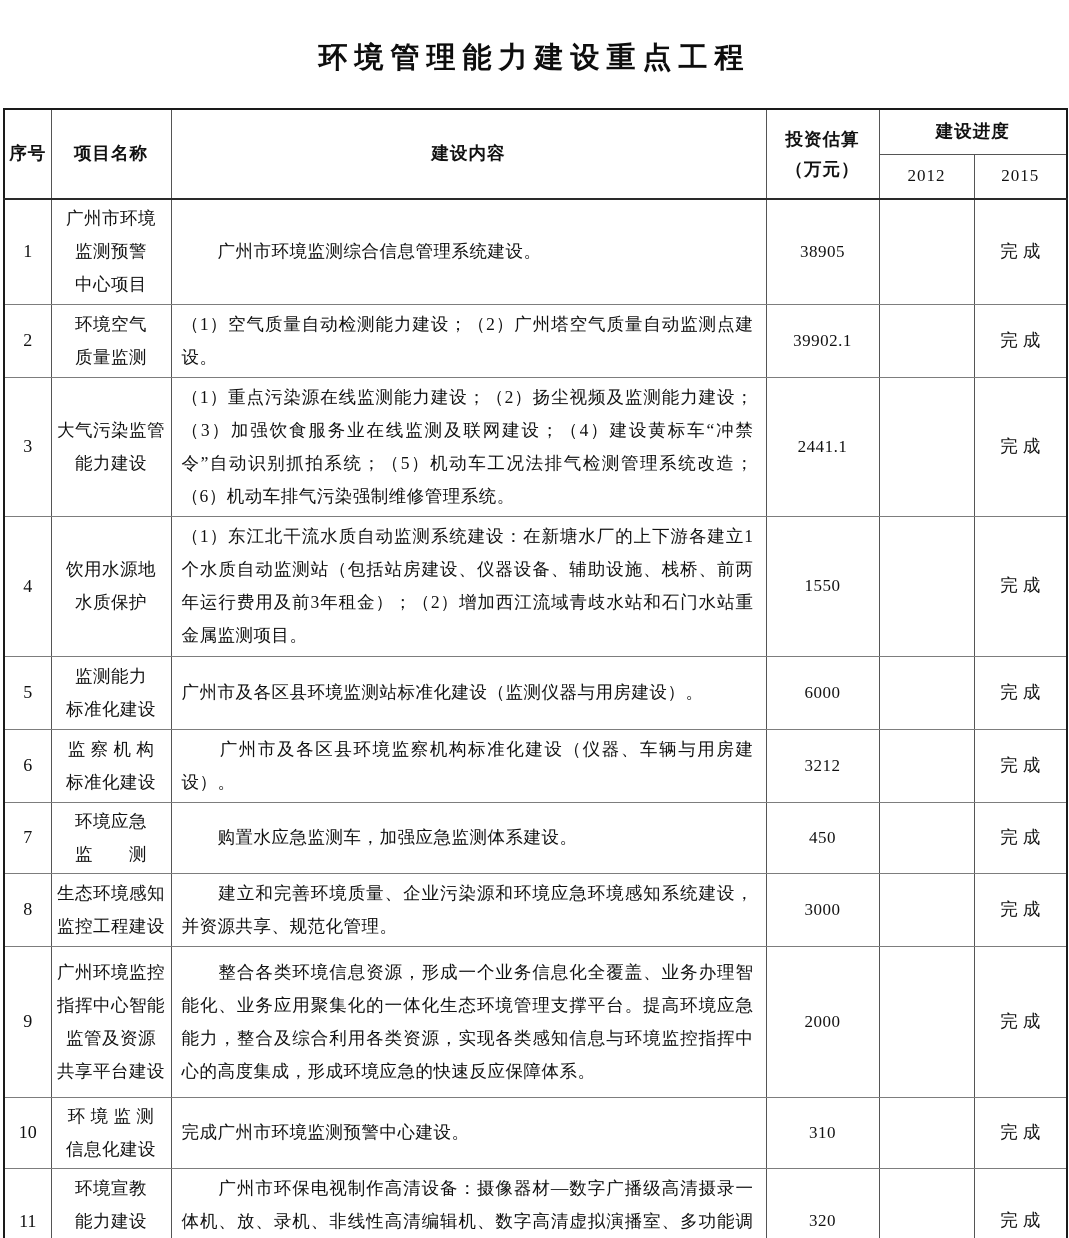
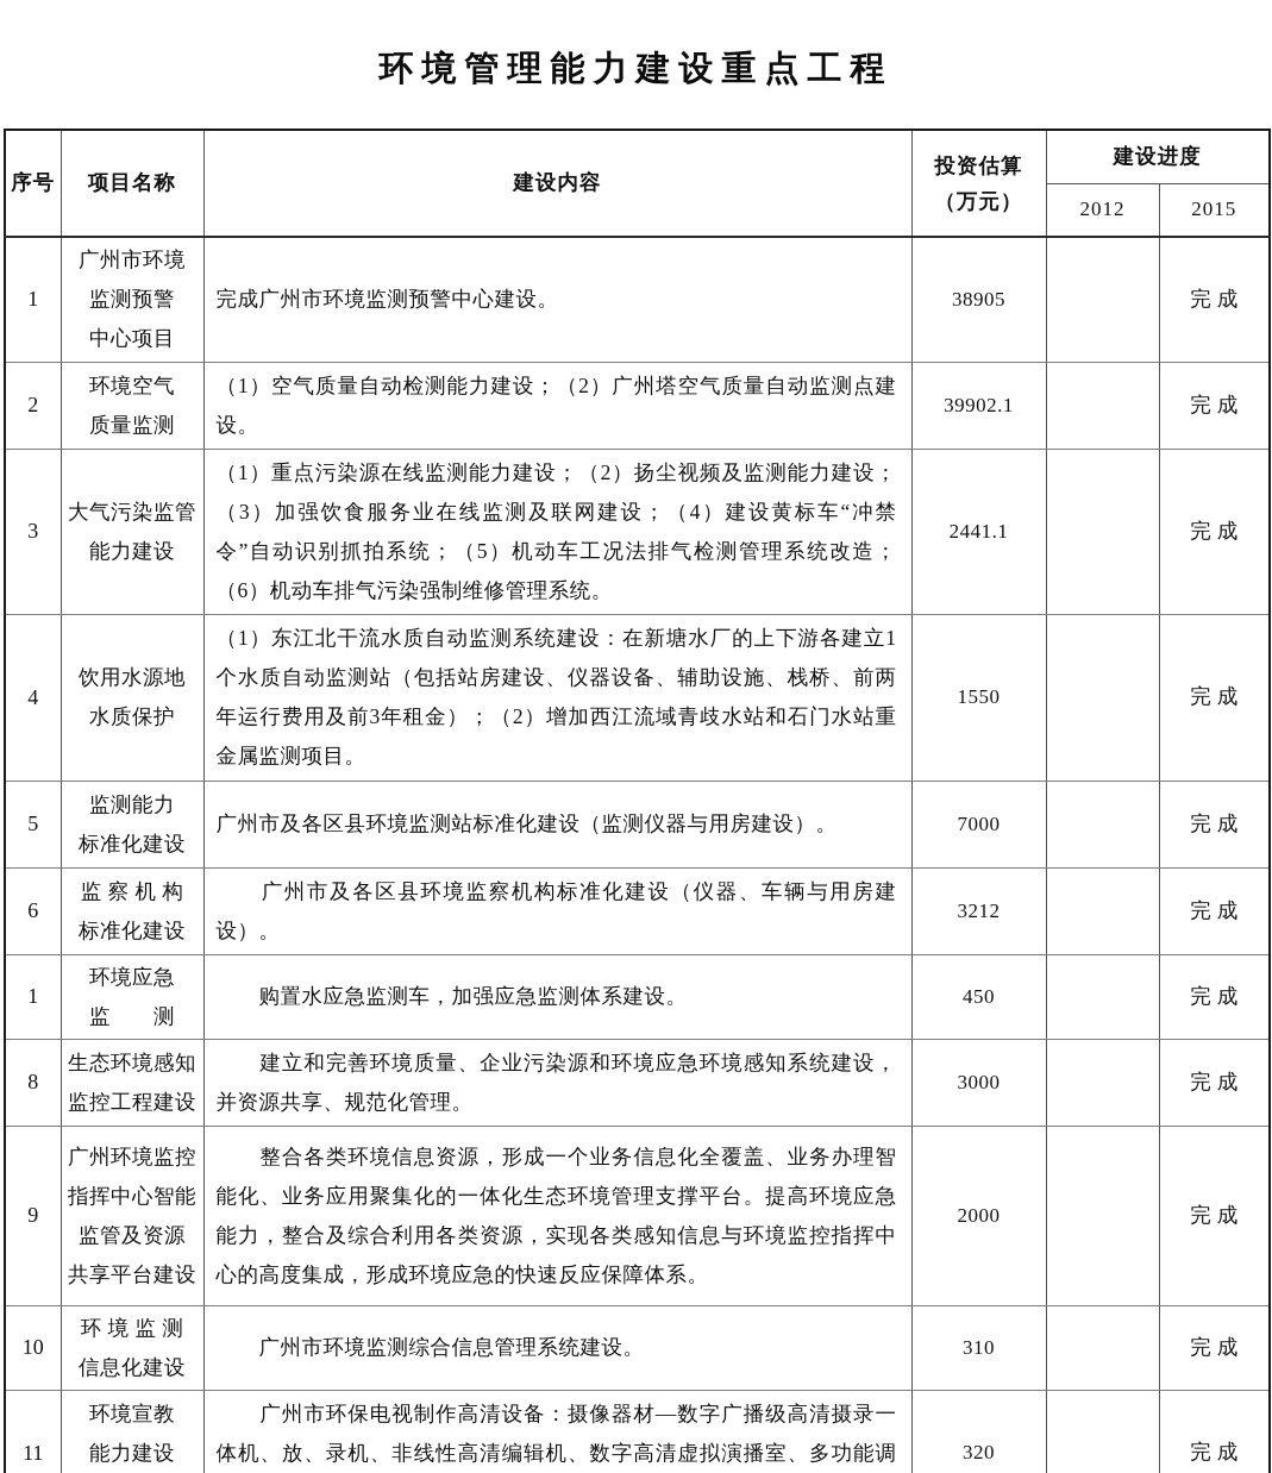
  环境管理能力建设重点工程
  序号	项目名称	建设内容	投资估算 （万元）	建设进度
  2012	2015
- 1	广州市环境 监测预警 中心项目	广州市环境监测综合信息管理系统建设。	38905		完成
+ 1	广州市环境 监测预警 中心项目	完成广州市环境监测预警中心建设。	38905		完成
  2	环境空气 质量监测	（1）空气质量自动检测能力建设；（2）广州塔空气质量自动监测点建设。	39902.1		完成
  3	大气污染监管 能力建设	（1）重点污染源在线监测能力建设；（2）扬尘视频及监测能力建设；（3）加强饮食服务业在线监测及联网建设；（4）建设黄标车“冲禁令”自动识别抓拍系统；（5）机动车工况法排气检测管理系统改造；（6）机动车排气污染强制维修管理系统。	2441.1		完成
  4	饮用水源地 水质保护	（1）东江北干流水质自动监测系统建设：在新塘水厂的上下游各建立1个水质自动监测站（包括站房建设、仪器设备、辅助设施、栈桥、前两年运行费用及前3年租金）；（2）增加西江流域青歧水站和石门水站重金属监测项目。	1550		完成
- 5	监测能力 标准化建设	广州市及各区县环境监测站标准化建设（监测仪器与用房建设）。	6000		完成
+ 5	监测能力 标准化建设	广州市及各区县环境监测站标准化建设（监测仪器与用房建设）。	7000		完成
  6	监 察 机 构 标准化建设	广州市及各区县环境监察机构标准化建设（仪器、车辆与用房建设）。	3212		完成
- 7	环境应急 监 测	购置水应急监测车，加强应急监测体系建设。	450		完成
+ 1	环境应急 监 测	购置水应急监测车，加强应急监测体系建设。	450		完成
  8	生态环境感知 监控工程建设	建立和完善环境质量、企业污染源和环境应急环境感知系统建设，并资源共享、规范化管理。	3000		完成
  9	广州环境监控 指挥中心智能 监管及资源 共享平台建设	整合各类环境信息资源，形成一个业务信息化全覆盖、业务办理智能化、业务应用聚集化的一体化生态环境管理支撑平台。提高环境应急能力，整合及综合利用各类资源，实现各类感知信息与环境监控指挥中心的高度集成，形成环境应急的快速反应保障体系。	2000		完成
- 10	环 境 监 测 信息化建设	完成广州市环境监测预警中心建设。	310		完成
+ 10	环 境 监 测 信息化建设	广州市环境监测综合信息管理系统建设。	310		完成
  11	环境宣教 能力建设	广州市环保电视制作高清设备：摄像器材—数字广播级高清摄录一体机、放、录机、非线性高清编辑机、数字高清虚拟演播室、多功能调	320		完成
